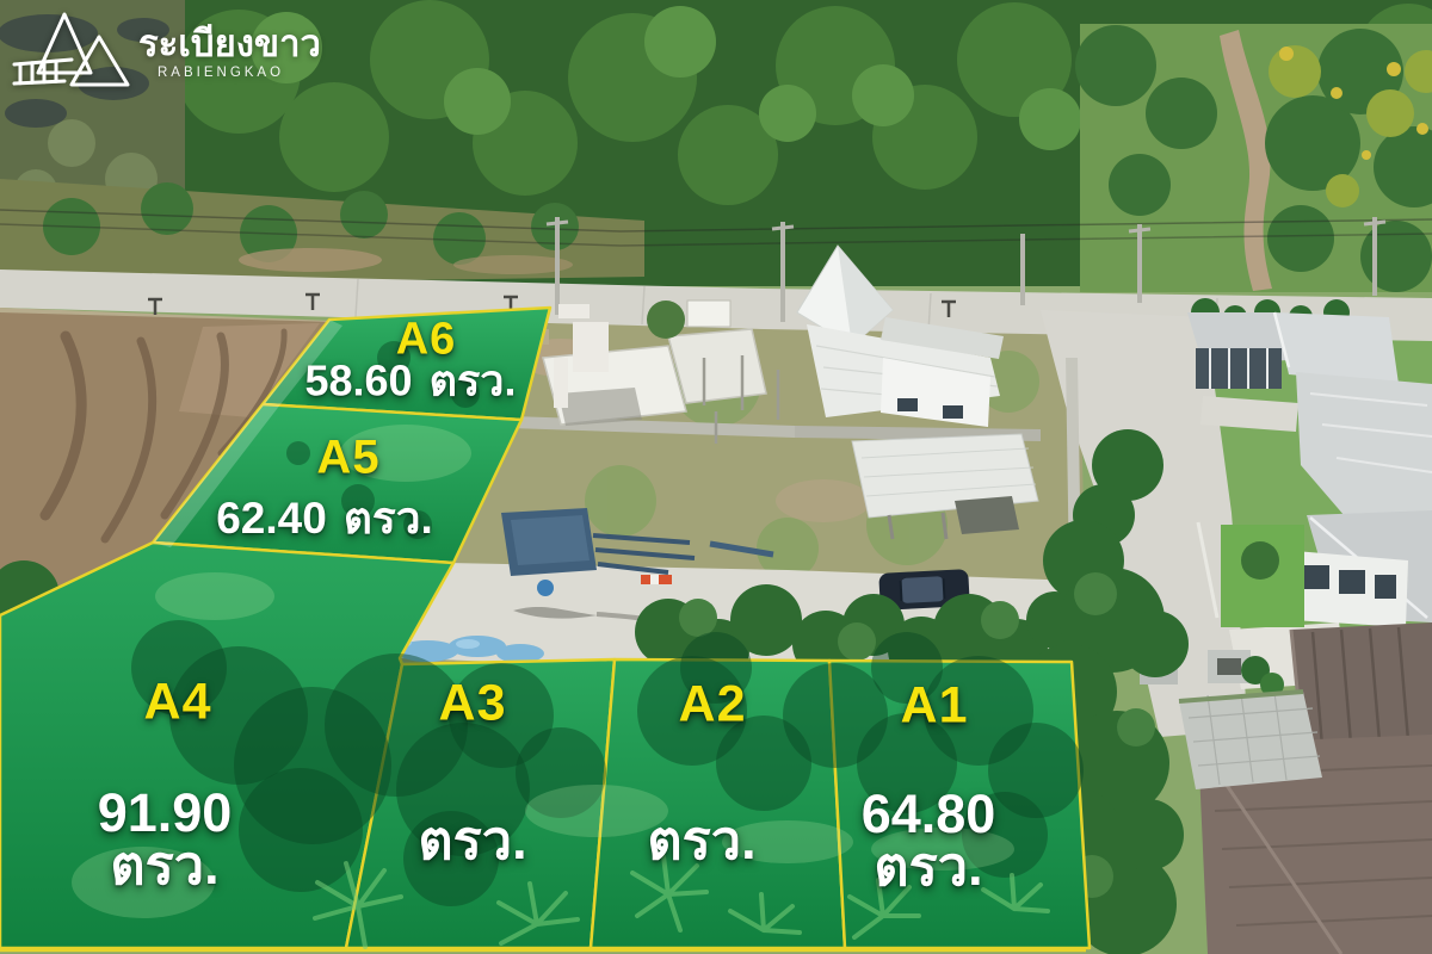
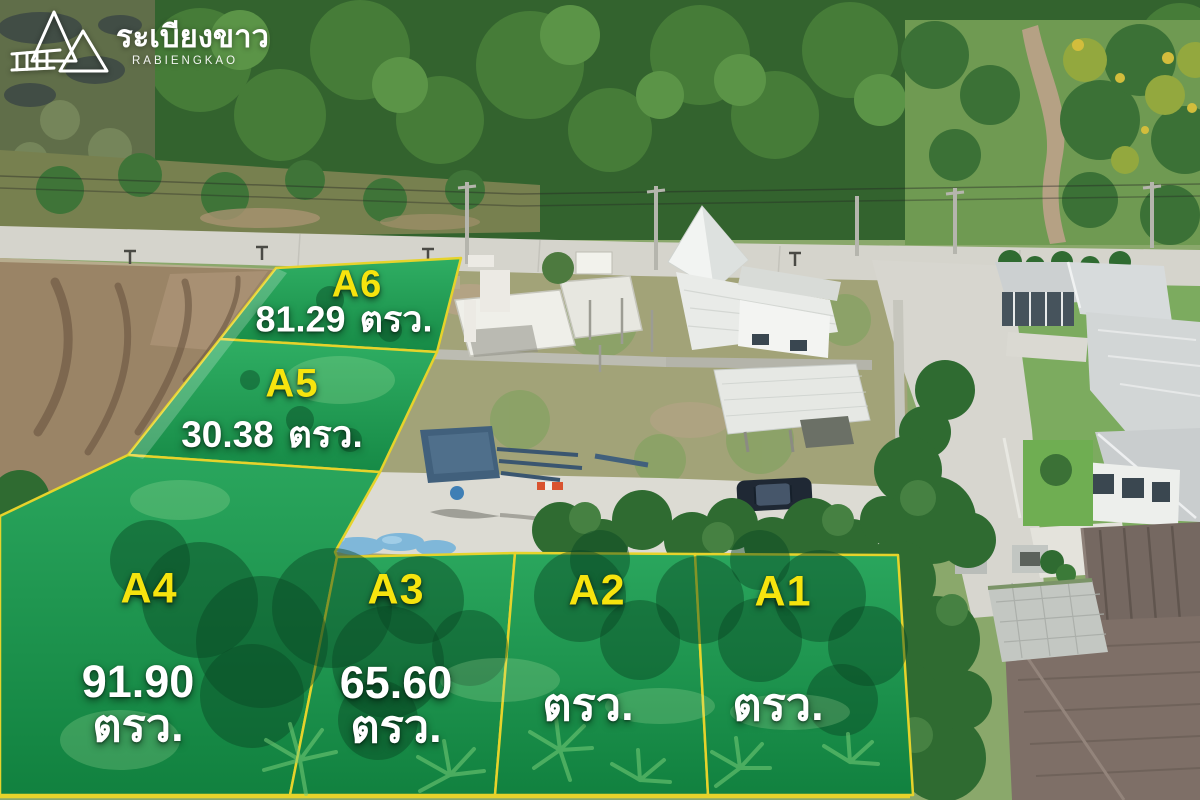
  A6
- 58.60 ตรว.
+ 81.29 ตรว.
  A5
- 62.40 ตรว.
+ 30.38 ตรว.
  A4
  91.90
  ตรว.
  A3
+ 65.60
  ตรว.
  A2
  ตรว.
  A1
- 64.80
  ตรว.
  ระเบียงขาว
  RABIENGKAO
